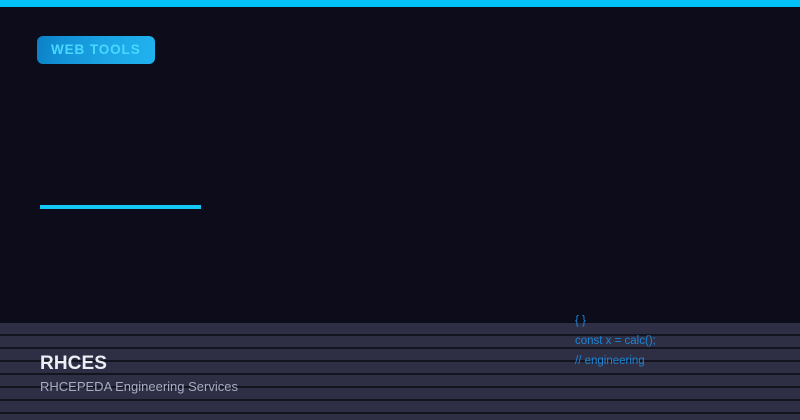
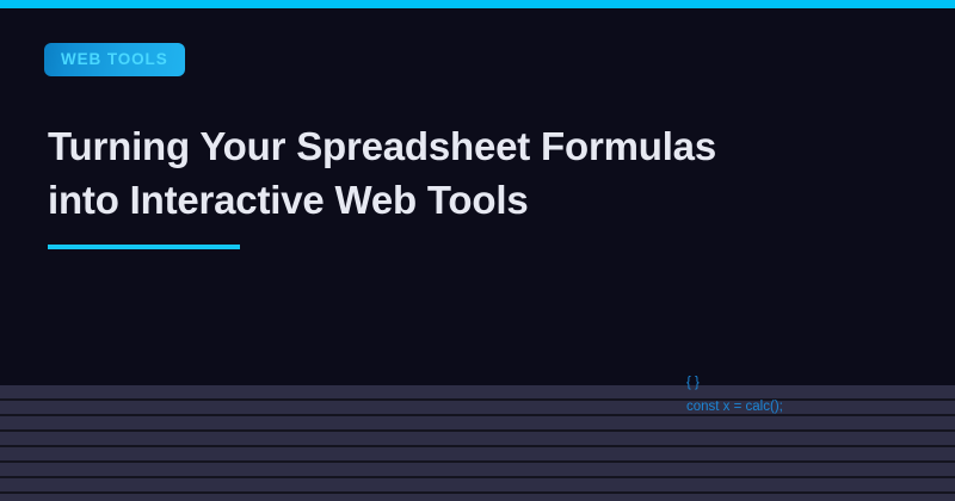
  WEB TOOLS
+ Turning Your Spreadsheet Formulas
+ into Interactive Web Tools
  { }
  const x = calc();
- // engineering
- RHCES
- RHCEPEDA Engineering Services
